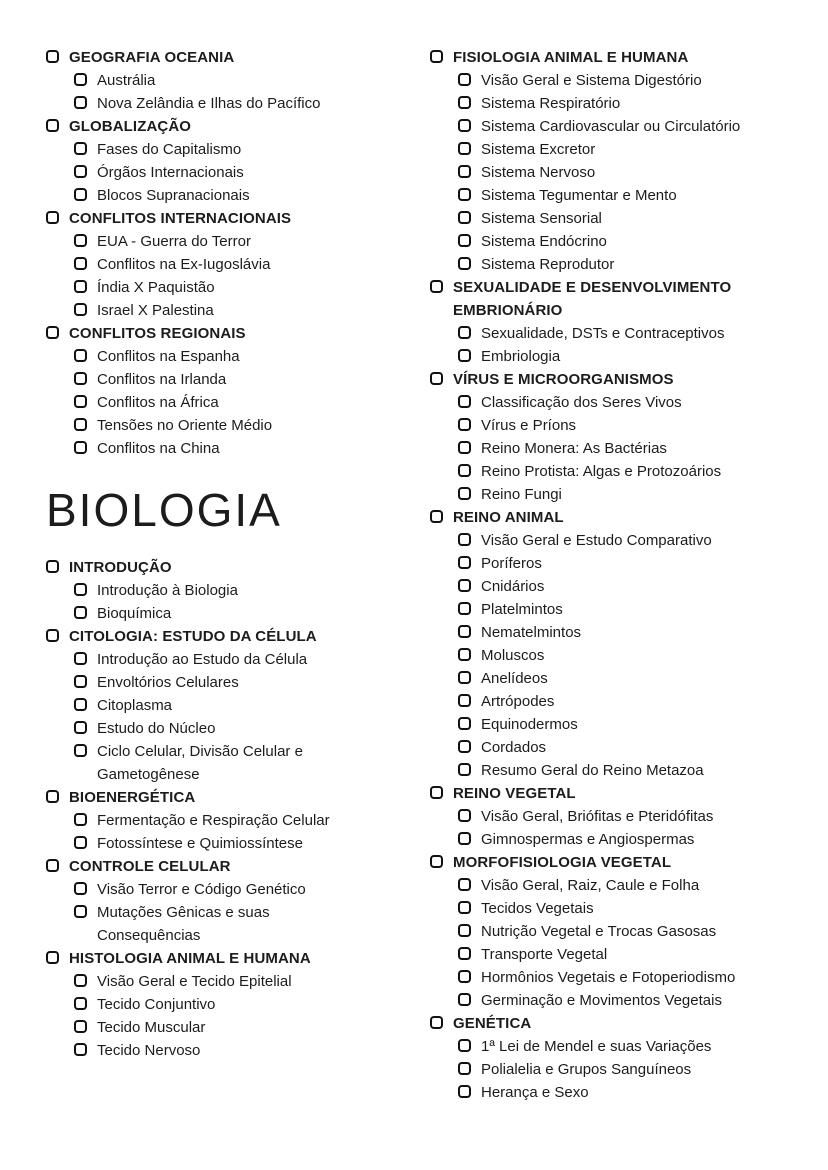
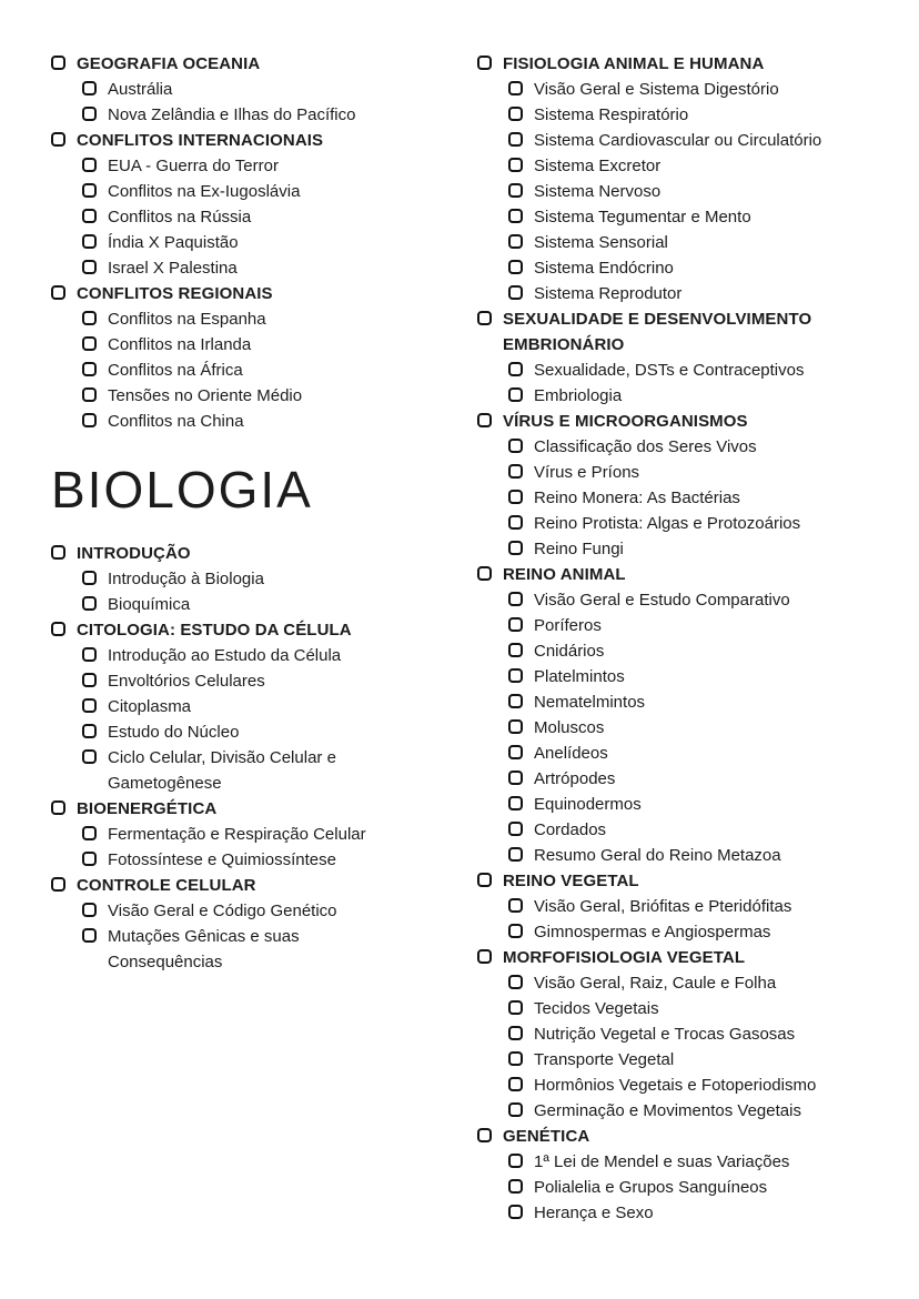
  GEOGRAFIA OCEANIA
  Austrália
  Nova Zelândia e Ilhas do Pacífico
- GLOBALIZAÇÃO
- Fases do Capitalismo
- Órgãos Internacionais
- Blocos Supranacionais
  CONFLITOS INTERNACIONAIS
  EUA - Guerra do Terror
  Conflitos na Ex-Iugoslávia
+ Conflitos na Rússia
  Índia X Paquistão
  Israel X Palestina
  CONFLITOS REGIONAIS
  Conflitos na Espanha
  Conflitos na Irlanda
  Conflitos na África
  Tensões no Oriente Médio
  Conflitos na China
  BIOLOGIA
  INTRODUÇÃO
  Introdução à Biologia
  Bioquímica
  CITOLOGIA: ESTUDO DA CÉLULA
  Introdução ao Estudo da Célula
  Envoltórios Celulares
  Citoplasma
  Estudo do Núcleo
  Ciclo Celular, Divisão Celular e
  Gametogênese
  BIOENERGÉTICA
  Fermentação e Respiração Celular
  Fotossíntese e Quimiossíntese
  CONTROLE CELULAR
- Visão Terror e Código Genético
+ Visão Geral e Código Genético
  Mutações Gênicas e suas
  Consequências
- HISTOLOGIA ANIMAL E HUMANA
- Visão Geral e Tecido Epitelial
- Tecido Conjuntivo
- Tecido Muscular
- Tecido Nervoso
  FISIOLOGIA ANIMAL E HUMANA
  Visão Geral e Sistema Digestório
  Sistema Respiratório
  Sistema Cardiovascular ou Circulatório
  Sistema Excretor
  Sistema Nervoso
  Sistema Tegumentar e Mento
  Sistema Sensorial
  Sistema Endócrino
  Sistema Reprodutor
  SEXUALIDADE E DESENVOLVIMENTO
  EMBRIONÁRIO
  Sexualidade, DSTs e Contraceptivos
  Embriologia
  VÍRUS E MICROORGANISMOS
  Classificação dos Seres Vivos
  Vírus e Príons
  Reino Monera: As Bactérias
  Reino Protista: Algas e Protozoários
  Reino Fungi
  REINO ANIMAL
  Visão Geral e Estudo Comparativo
  Poríferos
  Cnidários
  Platelmintos
  Nematelmintos
  Moluscos
  Anelídeos
  Artrópodes
  Equinodermos
  Cordados
  Resumo Geral do Reino Metazoa
  REINO VEGETAL
  Visão Geral, Briófitas e Pteridófitas
  Gimnospermas e Angiospermas
  MORFOFISIOLOGIA VEGETAL
  Visão Geral, Raiz, Caule e Folha
  Tecidos Vegetais
  Nutrição Vegetal e Trocas Gasosas
  Transporte Vegetal
  Hormônios Vegetais e Fotoperiodismo
  Germinação e Movimentos Vegetais
  GENÉTICA
  1ª Lei de Mendel e suas Variações
  Polialelia e Grupos Sanguíneos
  Herança e Sexo
